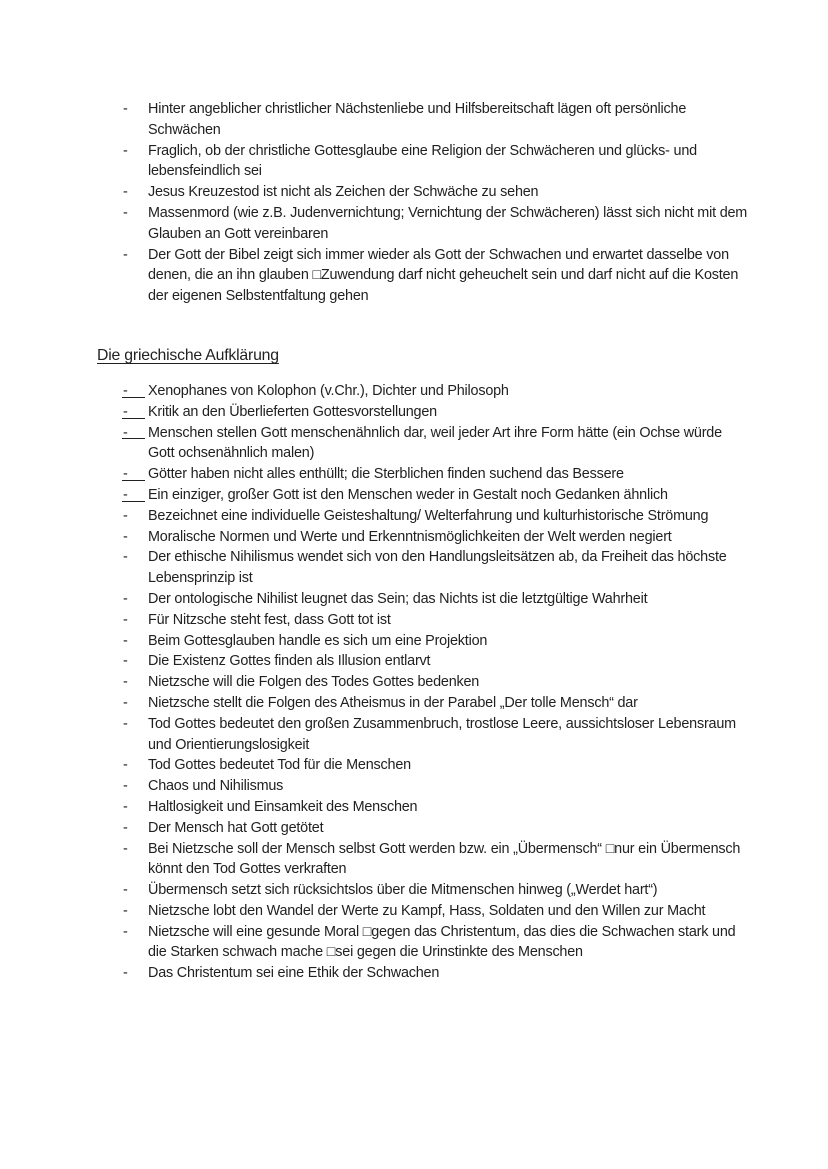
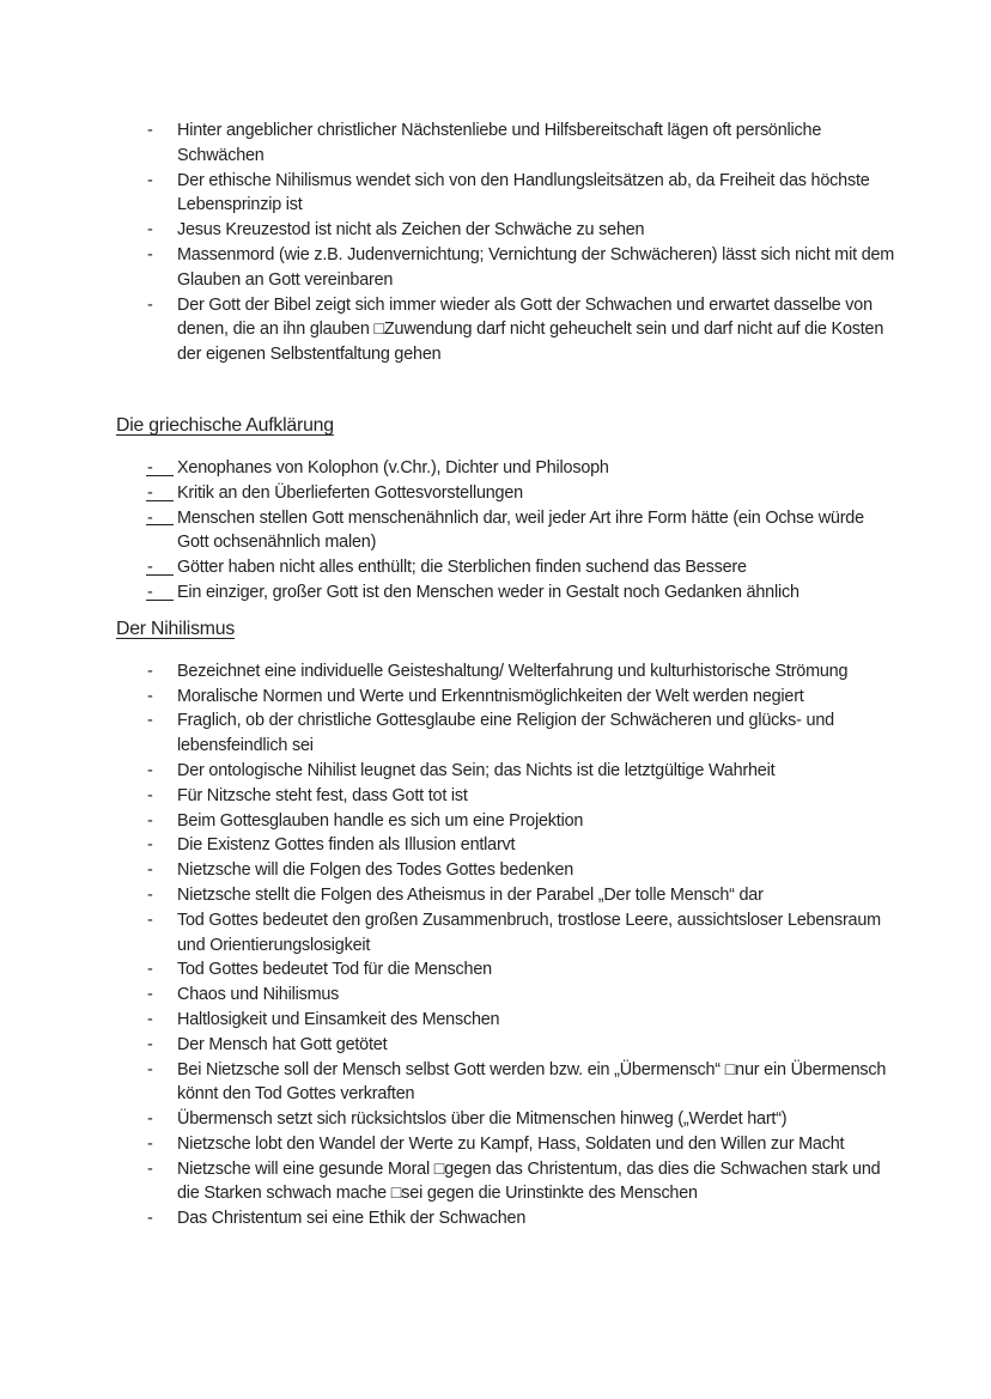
  -
  Hinter angeblicher christlicher Nächstenliebe und Hilfsbereitschaft lägen oft persönliche Schwächen
  -
- Fraglich, ob der christliche Gottesglaube eine Religion der Schwächeren und glücks- und lebensfeindlich sei
+ Der ethische Nihilismus wendet sich von den Handlungsleitsätzen ab, da Freiheit das höchste Lebensprinzip ist
  -
  Jesus Kreuzestod ist nicht als Zeichen der Schwäche zu sehen
  -
  Massenmord (wie z.B. Judenvernichtung; Vernichtung der Schwächeren) lässt sich nicht mit dem Glauben an Gott vereinbaren
  -
  Der Gott der Bibel zeigt sich immer wieder als Gott der Schwachen und erwartet dasselbe von denen, die an ihn glauben □Zuwendung darf nicht geheuchelt sein und darf nicht auf die Kosten der eigenen Selbstentfaltung gehen
  Die griechische Aufklärung
  -
  Xenophanes von Kolophon (v.Chr.), Dichter und Philosoph
  -
  Kritik an den Überlieferten Gottesvorstellungen
  -
  Menschen stellen Gott menschenähnlich dar, weil jeder Art ihre Form hätte (ein Ochse würde Gott ochsenähnlich malen)
  -
  Götter haben nicht alles enthüllt; die Sterblichen finden suchend das Bessere
  -
  Ein einziger, großer Gott ist den Menschen weder in Gestalt noch Gedanken ähnlich
+ Der Nihilismus
  -
  Bezeichnet eine individuelle Geisteshaltung/ Welterfahrung und kulturhistorische Strömung
  -
  Moralische Normen und Werte und Erkenntnismöglichkeiten der Welt werden negiert
  -
- Der ethische Nihilismus wendet sich von den Handlungsleitsätzen ab, da Freiheit das höchste Lebensprinzip ist
+ Fraglich, ob der christliche Gottesglaube eine Religion der Schwächeren und glücks- und lebensfeindlich sei
  -
  Der ontologische Nihilist leugnet das Sein; das Nichts ist die letztgültige Wahrheit
  -
  Für Nitzsche steht fest, dass Gott tot ist
  -
  Beim Gottesglauben handle es sich um eine Projektion
  -
  Die Existenz Gottes finden als Illusion entlarvt
  -
  Nietzsche will die Folgen des Todes Gottes bedenken
  -
  Nietzsche stellt die Folgen des Atheismus in der Parabel „Der tolle Mensch“ dar
  -
  Tod Gottes bedeutet den großen Zusammenbruch, trostlose Leere, aussichtsloser Lebensraum und Orientierungslosigkeit
  -
  Tod Gottes bedeutet Tod für die Menschen
  -
  Chaos und Nihilismus
  -
  Haltlosigkeit und Einsamkeit des Menschen
  -
  Der Mensch hat Gott getötet
  -
  Bei Nietzsche soll der Mensch selbst Gott werden bzw. ein „Übermensch“ □nur ein Übermensch könnt den Tod Gottes verkraften
  -
  Übermensch setzt sich rücksichtslos über die Mitmenschen hinweg („Werdet hart“)
  -
  Nietzsche lobt den Wandel der Werte zu Kampf, Hass, Soldaten und den Willen zur Macht
  -
  Nietzsche will eine gesunde Moral □gegen das Christentum, das dies die Schwachen stark und die Starken schwach mache □sei gegen die Urinstinkte des Menschen
  -
  Das Christentum sei eine Ethik der Schwachen
